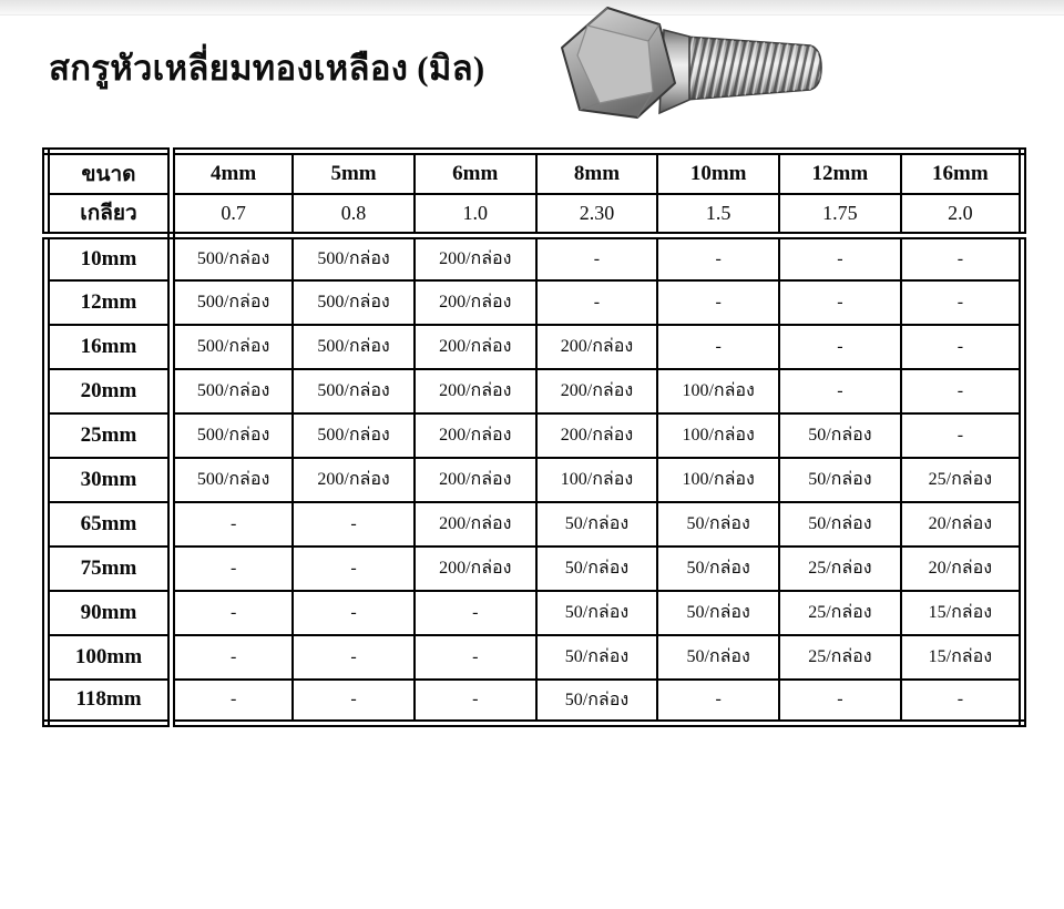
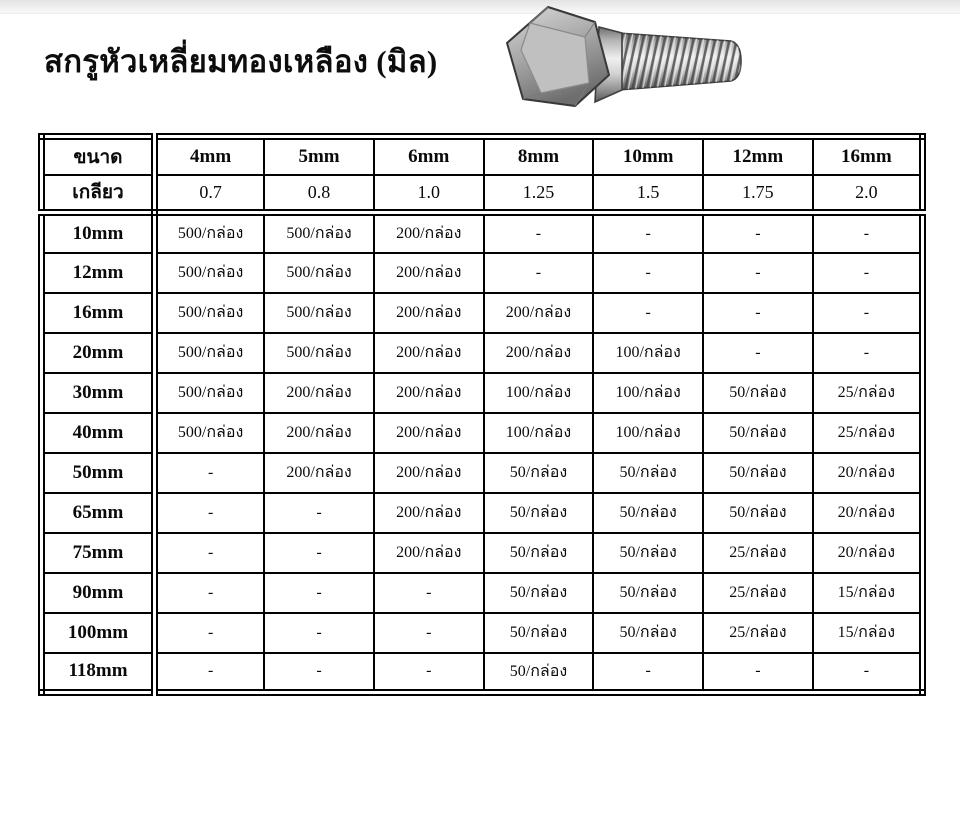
  สกรูหัวเหลี่ยมทองเหลือง (มิล)
  ขนาด	4mm	5mm	6mm	8mm	10mm	12mm	16mm
- เกลียว	0.7	0.8	1.0	2.30	1.5	1.75	2.0
+ เกลียว	0.7	0.8	1.0	1.25	1.5	1.75	2.0
  10mm	500/กล่อง	500/กล่อง	200/กล่อง	-	-	-	-
  12mm	500/กล่อง	500/กล่อง	200/กล่อง	-	-	-	-
  16mm	500/กล่อง	500/กล่อง	200/กล่อง	200/กล่อง	-	-	-
  20mm	500/กล่อง	500/กล่อง	200/กล่อง	200/กล่อง	100/กล่อง	-	-
- 25mm	500/กล่อง	500/กล่อง	200/กล่อง	200/กล่อง	100/กล่อง	50/กล่อง	-
  30mm	500/กล่อง	200/กล่อง	200/กล่อง	100/กล่อง	100/กล่อง	50/กล่อง	25/กล่อง
+ 40mm	500/กล่อง	200/กล่อง	200/กล่อง	100/กล่อง	100/กล่อง	50/กล่อง	25/กล่อง
+ 50mm	-	200/กล่อง	200/กล่อง	50/กล่อง	50/กล่อง	50/กล่อง	20/กล่อง
  65mm	-	-	200/กล่อง	50/กล่อง	50/กล่อง	50/กล่อง	20/กล่อง
  75mm	-	-	200/กล่อง	50/กล่อง	50/กล่อง	25/กล่อง	20/กล่อง
  90mm	-	-	-	50/กล่อง	50/กล่อง	25/กล่อง	15/กล่อง
  100mm	-	-	-	50/กล่อง	50/กล่อง	25/กล่อง	15/กล่อง
  118mm	-	-	-	50/กล่อง	-	-	-
